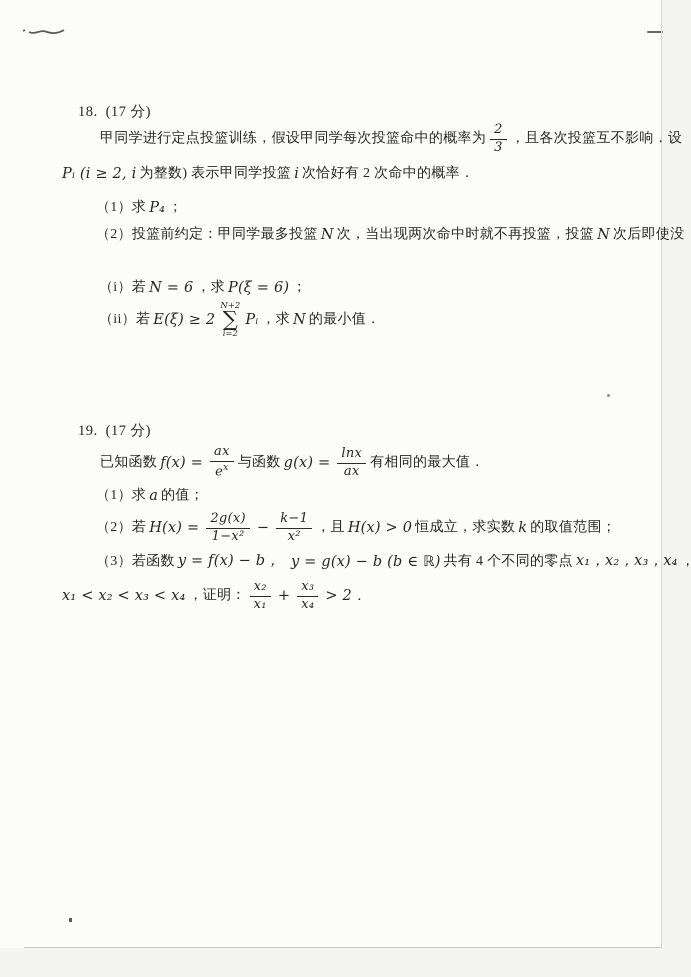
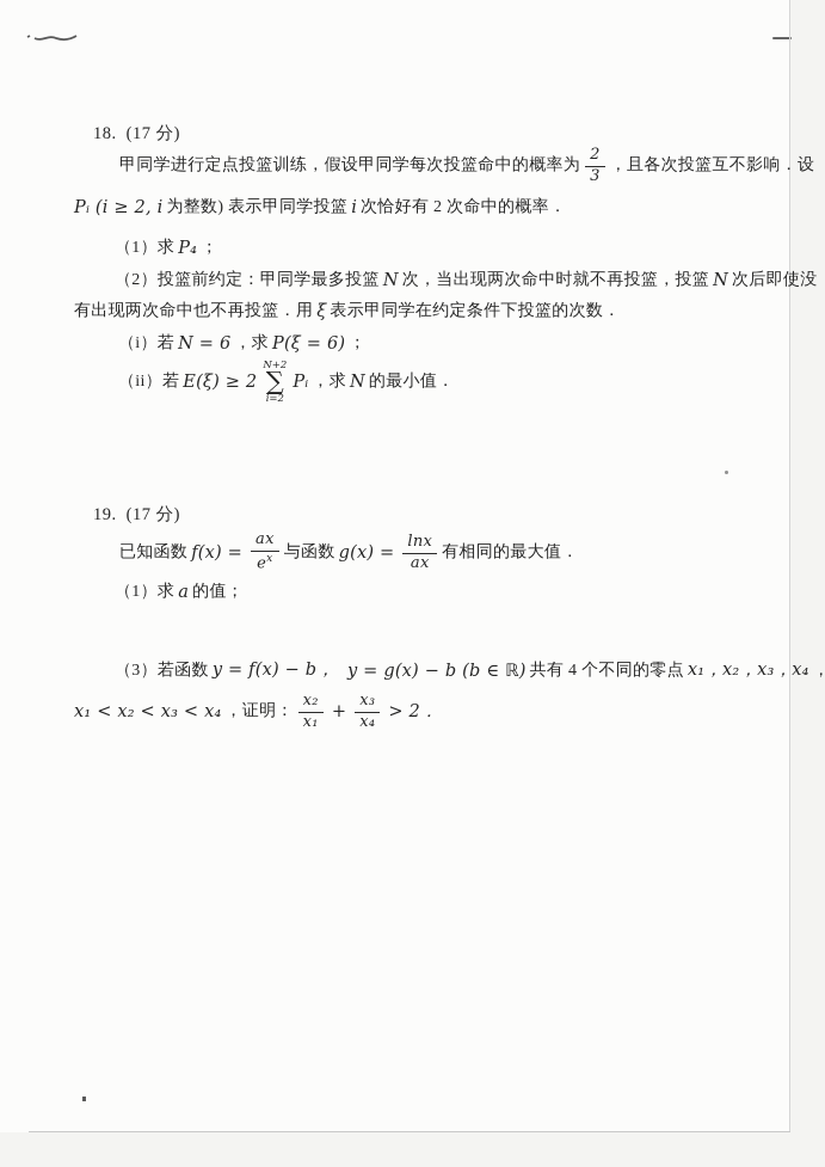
  18.
  (17 分)
  甲同学进行定点投篮训练，假设甲同学每次投篮命中的概率为
  2
  3
  ，且各次投篮互不影响．设
  Pᵢ (i ≥ 2, i
  为整数) 表示甲同学投篮
  i
  次恰好有 2 次命中的概率．
  （1）求
  P₄
  ；
  （2）投篮前约定：甲同学最多投篮
  N
  次，当出现两次命中时就不再投篮，投篮
  N
  次后即使没
+ 有出现两次命中也不再投篮．用
+ ξ
+ 表示甲同学在约定条件下投篮的次数．
  （i）若
  N = 6
  ，求
  P(ξ = 6)
  ；
  （ii）若
  E(ξ) ≥ 2
  N+2
  ∑
  i=2
  Pᵢ
  ，求
  N
  的最小值．
  19.
  (17 分)
  已知函数
  f(x) =
  ax
  ex
  与函数
  g(x) =
  lnx
  ax
  有相同的最大值．
  （1）求
  a
  的值；
- （2）若
- H(x) =
- 2g(x)
- 1−x²
- −
- k−1
- x²
- ，且
- H(x) > 0
- 恒成立，求实数
- k
- 的取值范围；
  （3）若函数
  y = f(x) − b，
  y = g(x) − b (b ∈ ℝ)
  共有 4 个不同的零点
  x₁，x₂，x₃，x₄
  x₁ < x₂ < x₃ < x₄
  ，证明：
  x₂
  x₁
  +
  x₃
  x₄
  > 2．
